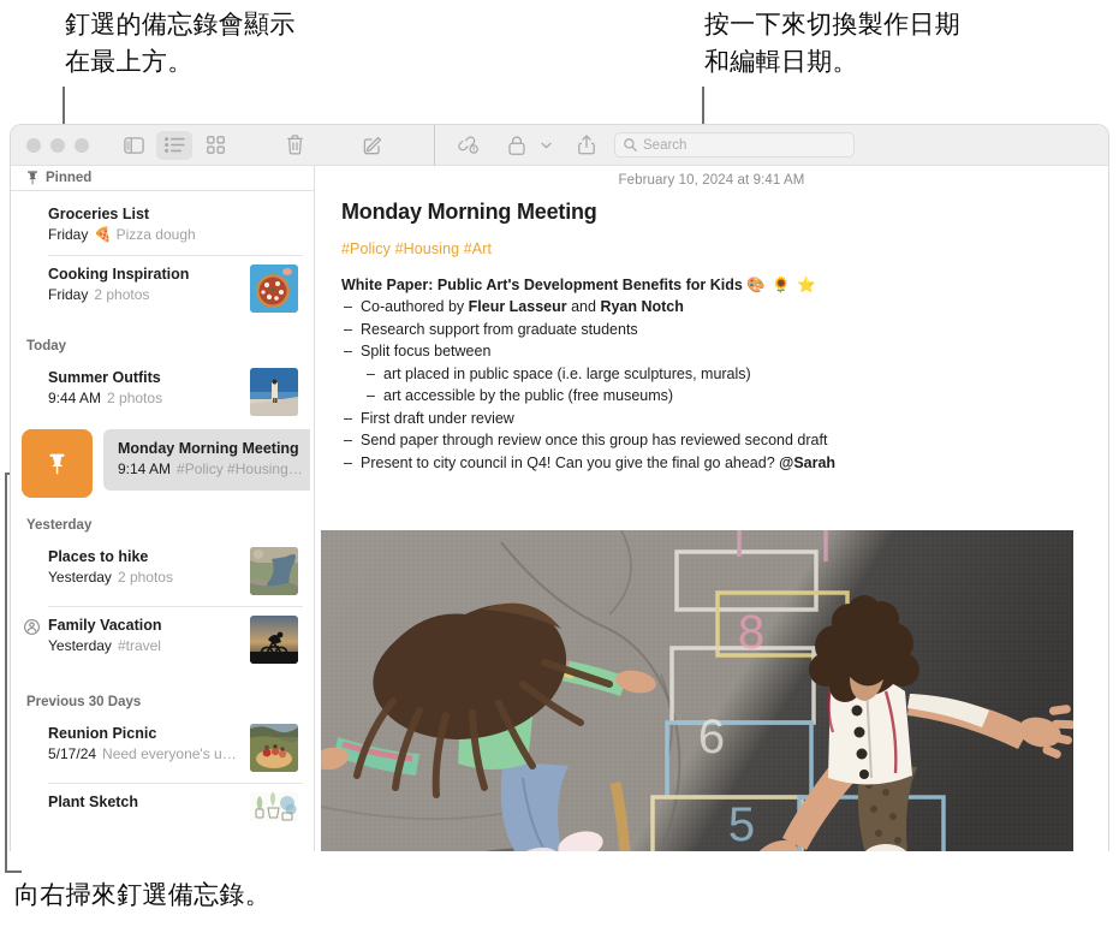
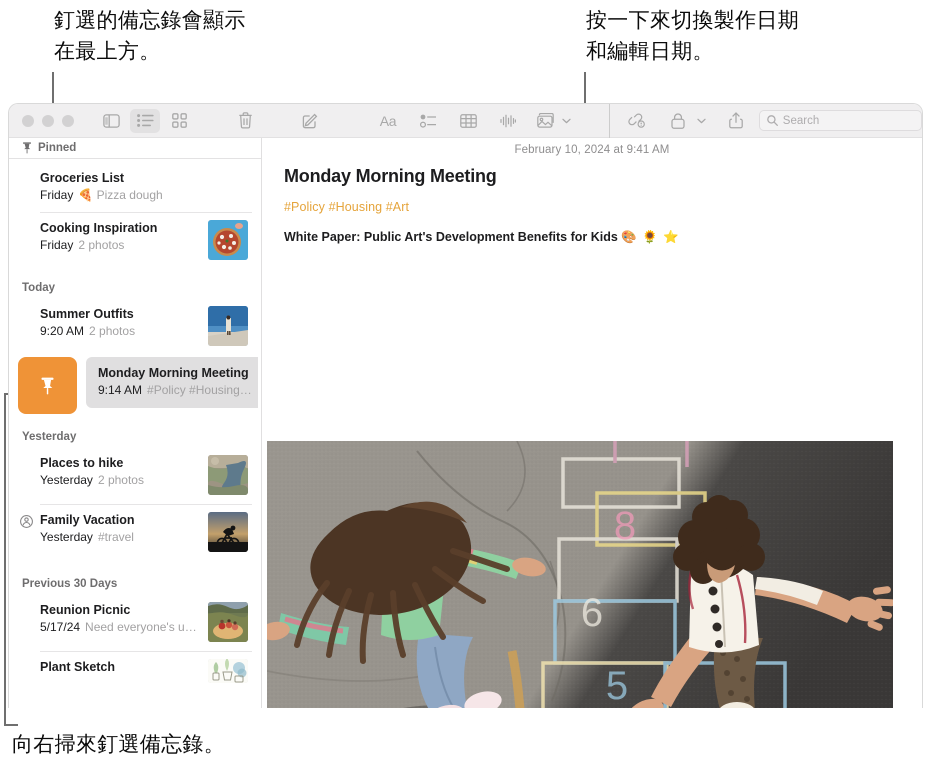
  釘選的備忘錄會顯示
  在最上方。
  按一下來切換製作日期
  和編輯日期。
  向右掃來釘選備忘錄。
+ Aa
  Search
  Pinned
  Groceries List
  Friday 🍕 Pizza dough
  Cooking Inspiration
  Friday 2 photos
  Today
  Summer Outfits
- 9:44 AM 2 photos
+ 9:20 AM 2 photos
  Monday Morning Meeting
  9:14 AM #Policy #Housing…
  Yesterday
  Places to hike
  Yesterday 2 photos
  Family Vacation
  Yesterday #travel
  Previous 30 Days
  Reunion Picnic
  5/17/24 Need everyone's u…
  Plant Sketch
  February 10, 2024 at 9:41 AM
  Monday Morning Meeting
  #Policy #Housing #Art
  White Paper: Public Art's Development Benefits for Kids 🎨 🌻 ⭐
- Co-authored by Fleur Lasseur and Ryan Notch
- Research support from graduate students
- Split focus between
- art placed in public space (i.e. large sculptures, murals)
- art accessible by the public (free museums)
- First draft under review
- Send paper through review once this group has reviewed second draft
- Present to city council in Q4! Can you give the final go ahead? @Sarah
  8
  6
  5
